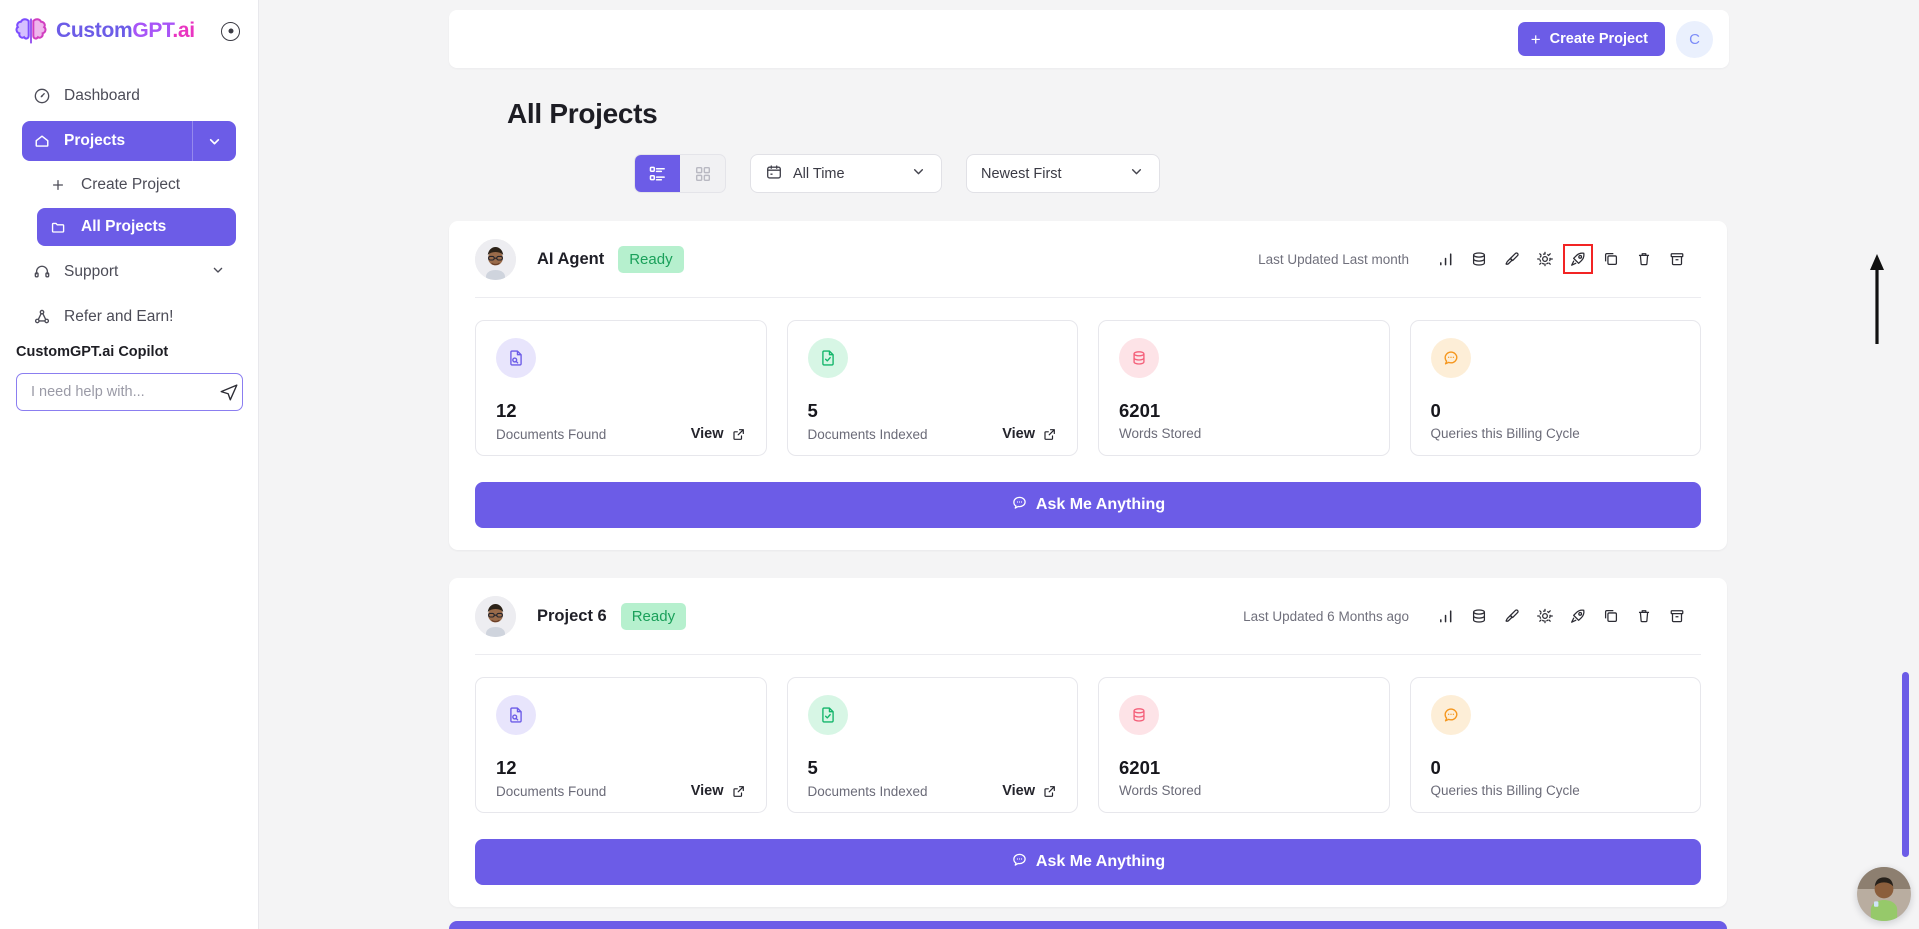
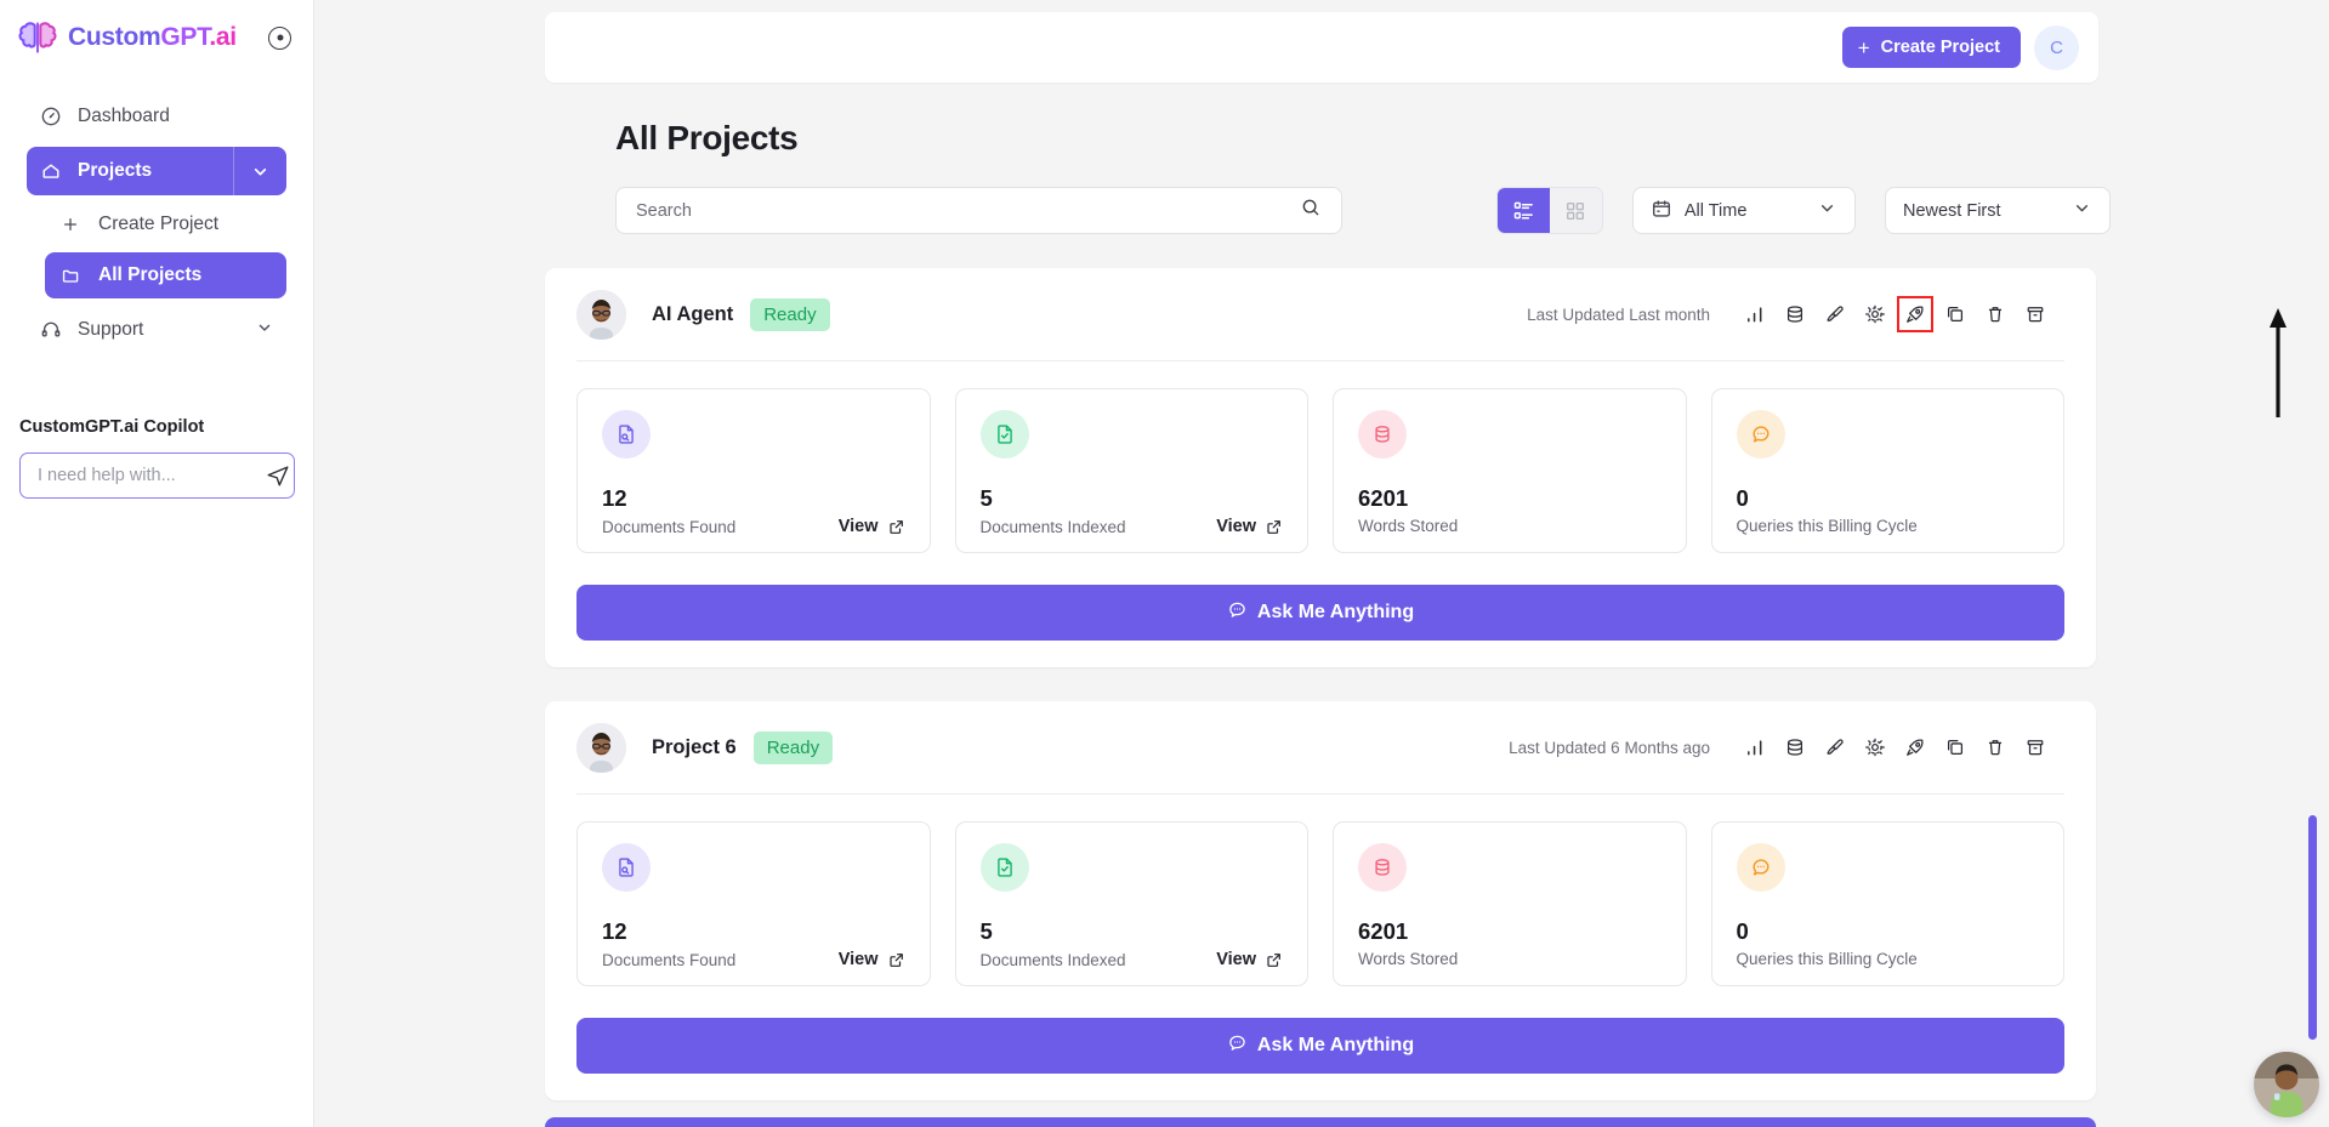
  CustomGPT.ai
  Dashboard
  Projects
  Create Project
  All Projects
  Support
- Refer and Earn!
  CustomGPT.ai Copilot
  I need help with...
  +
  Create Project
  C
  All Projects
+ Search
  All Time
  Newest First
  AI Agent
  Ready
  Last Updated Last month
  12
  Documents Found
  View
  5
  Documents Indexed
  View
  6201
  Words Stored
  0
  Queries this Billing Cycle
  Ask Me Anything
  Project 6
  Ready
  Last Updated 6 Months ago
  12
  Documents Found
  View
  5
  Documents Indexed
  View
  6201
  Words Stored
  0
  Queries this Billing Cycle
  Ask Me Anything
